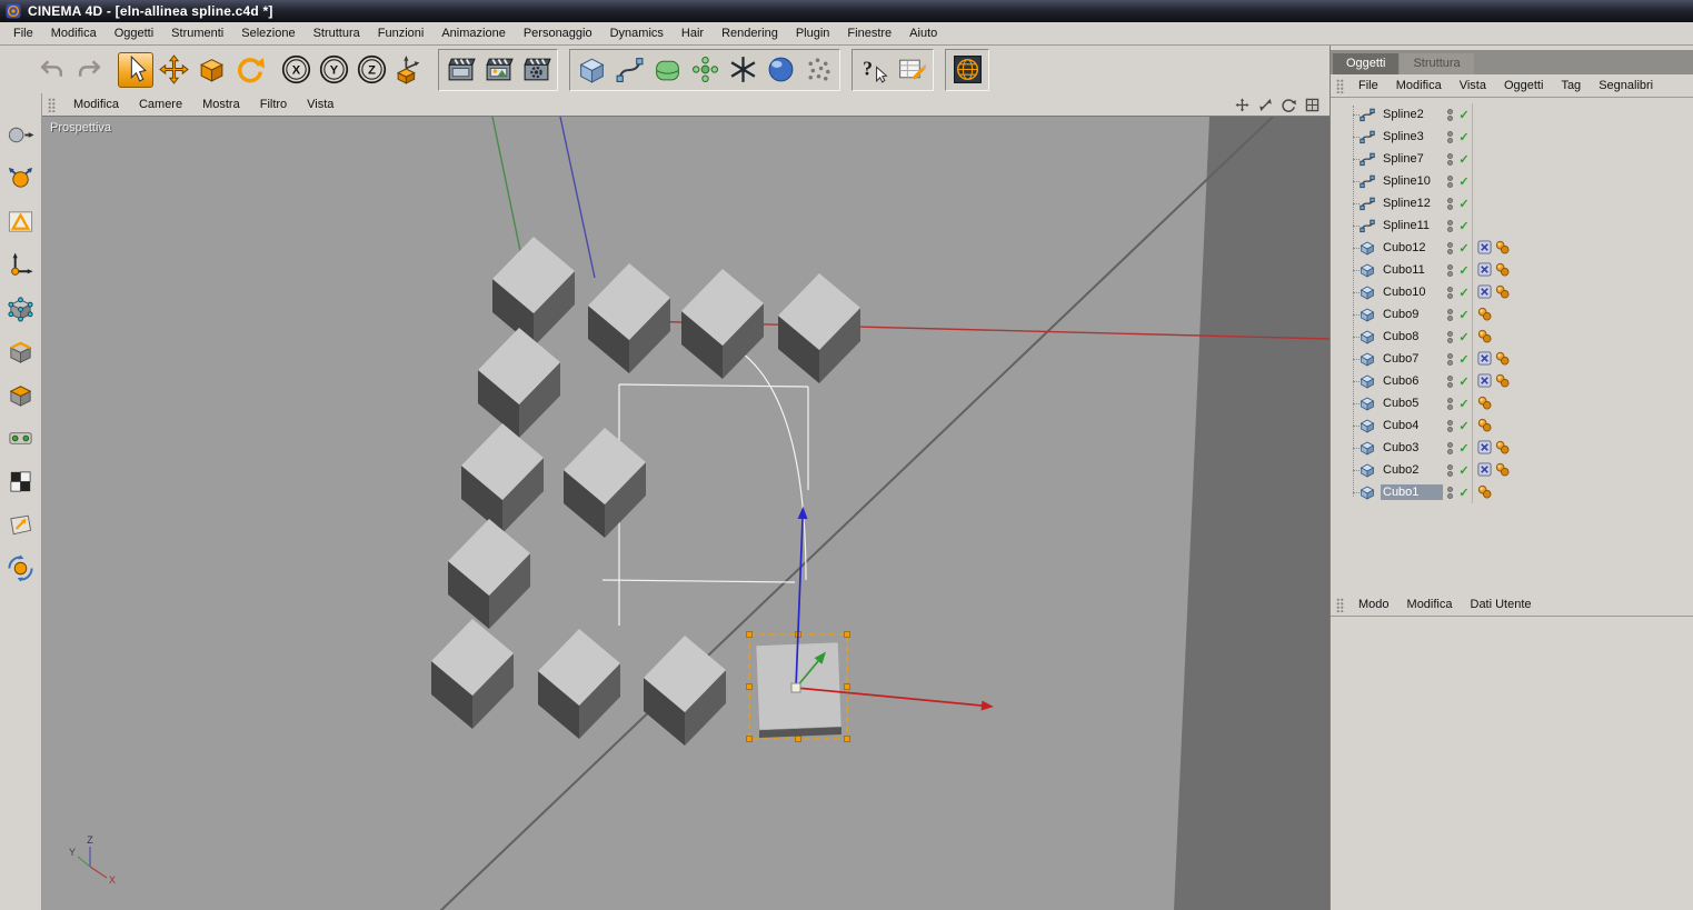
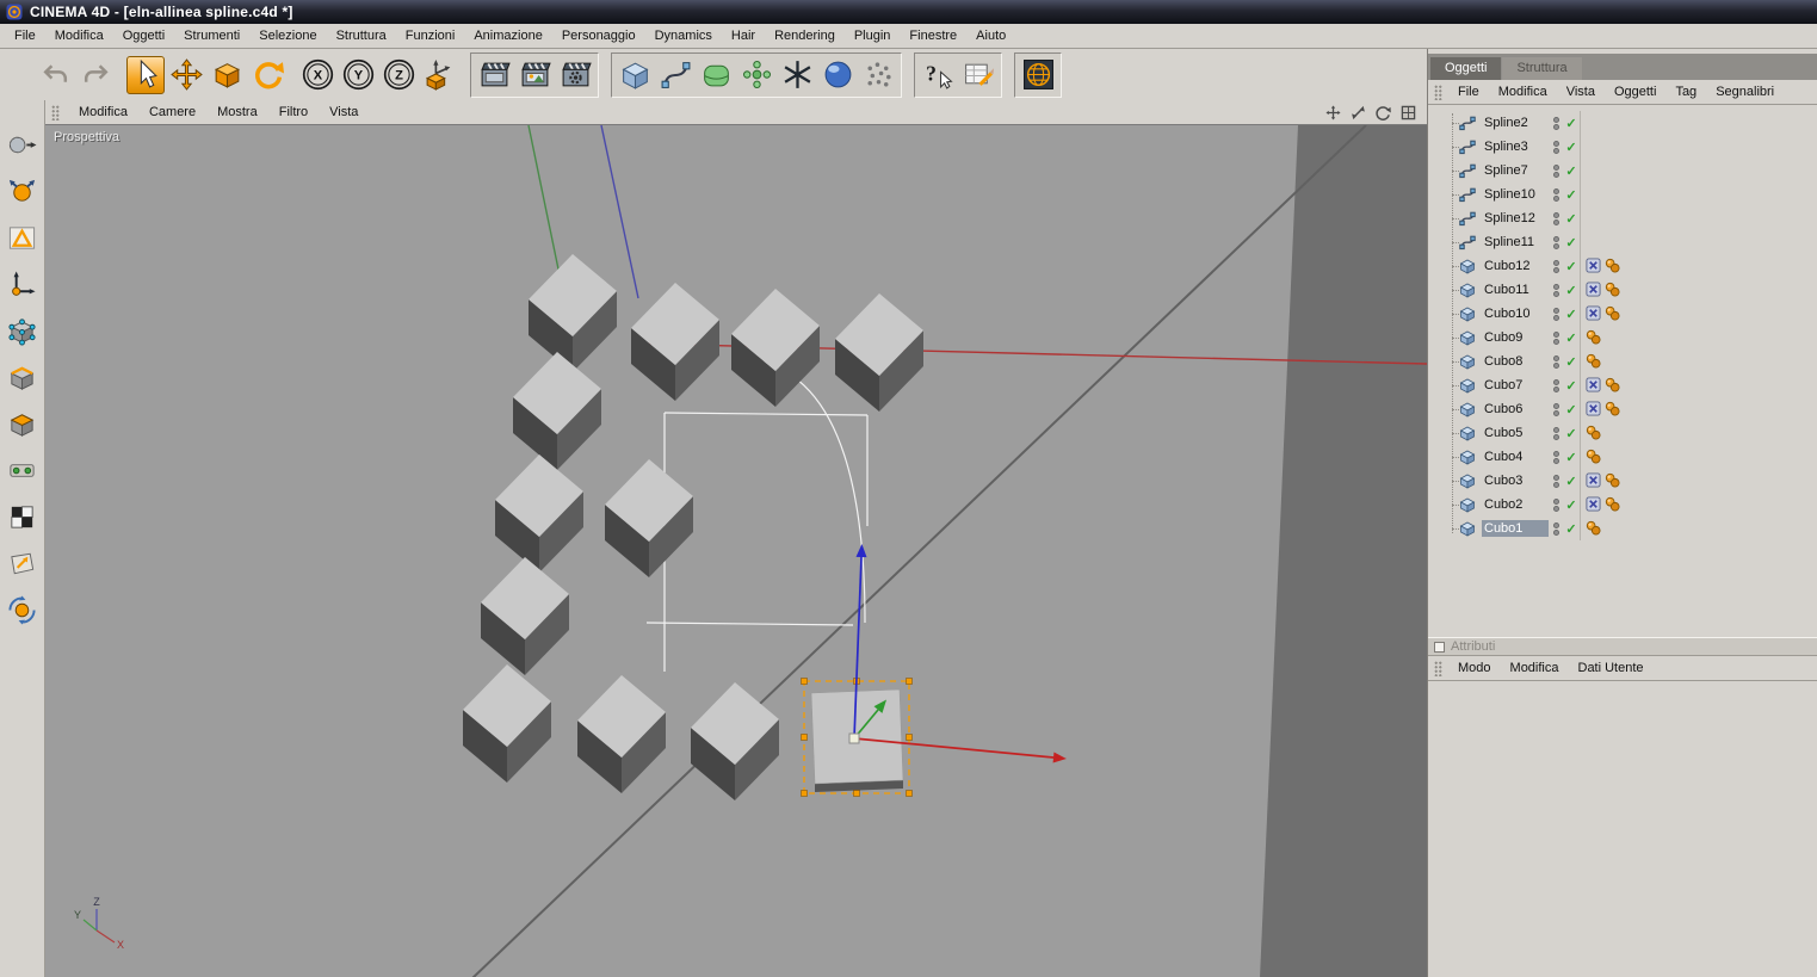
  CINEMA 4D - [eln-allinea spline.c4d *]
  File
  Modifica
  Oggetti
  Strumenti
  Selezione
  Struttura
  Funzioni
  Animazione
  Personaggio
  Dynamics
  Hair
  Rendering
  Plugin
  Finestre
  Aiuto
  X
  Y
  Z
  ?
  Modifica
  Camere
  Mostra
  Filtro
  Vista
  Z
  Y
  X
  Prospettiva
  Oggetti
  Struttura
  File
  Modifica
  Vista
  Oggetti
  Tag
  Segnalibri
  Spline2
  ✓
  Spline3
  ✓
  Spline7
  ✓
  Spline10
  ✓
  Spline12
  ✓
  Spline11
  ✓
  Cubo12
  ✓
  Cubo11
  ✓
  Cubo10
  ✓
  Cubo9
  ✓
  Cubo8
  ✓
  Cubo7
  ✓
  Cubo6
  ✓
  Cubo5
  ✓
  Cubo4
  ✓
  Cubo3
  ✓
  Cubo2
  ✓
  Cubo1
  ✓
+ Attributi
  Modo
  Modifica
  Dati Utente
